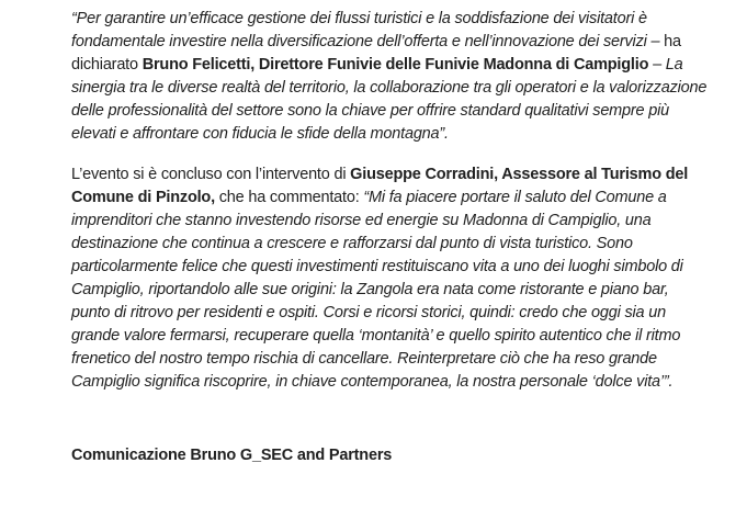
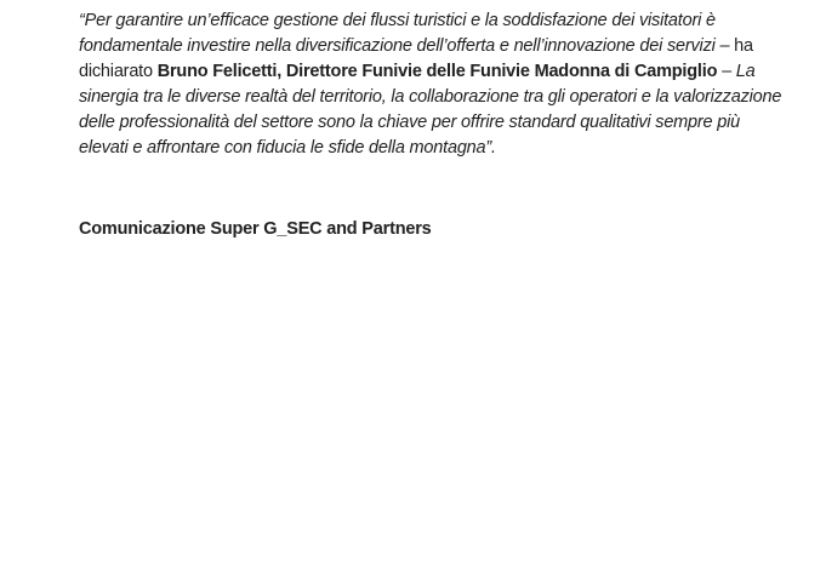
  “Per garantire un’efficace gestione dei flussi turistici e la soddisfazione dei visitatori è fondamentale investire nella diversificazione dell’offerta e nell’innovazione dei servizi – ha dichiarato Bruno Felicetti, Direttore Funivie delle Funivie Madonna di Campiglio – La sinergia tra le diverse realtà del territorio, la collaborazione tra gli operatori e la valorizzazione delle professionalità del settore sono la chiave per offrire standard qualitativi sempre più elevati e affrontare con fiducia le sfide della montagna”.
- L’evento si è concluso con l’intervento di Giuseppe Corradini, Assessore al Turismo del Comune di Pinzolo, che ha commentato: “Mi fa piacere portare il saluto del Comune a imprenditori che stanno investendo risorse ed energie su Madonna di Campiglio, una destinazione che continua a crescere e rafforzarsi dal punto di vista turistico. Sono particolarmente felice che questi investimenti restituiscano vita a uno dei luoghi simbolo di Campiglio, riportandolo alle sue origini: la Zangola era nata come ristorante e piano bar, punto di ritrovo per residenti e ospiti. Corsi e ricorsi storici, quindi: credo che oggi sia un grande valore fermarsi, recuperare quella ‘montanità’ e quello spirito autentico che il ritmo frenetico del nostro tempo rischia di cancellare. Reinterpretare ciò che ha reso grande Campiglio significa riscoprire, in chiave contemporanea, la nostra personale ‘dolce vita’”.
- Comunicazione Bruno G_SEC and Partners
+ Comunicazione Super G_SEC and Partners
